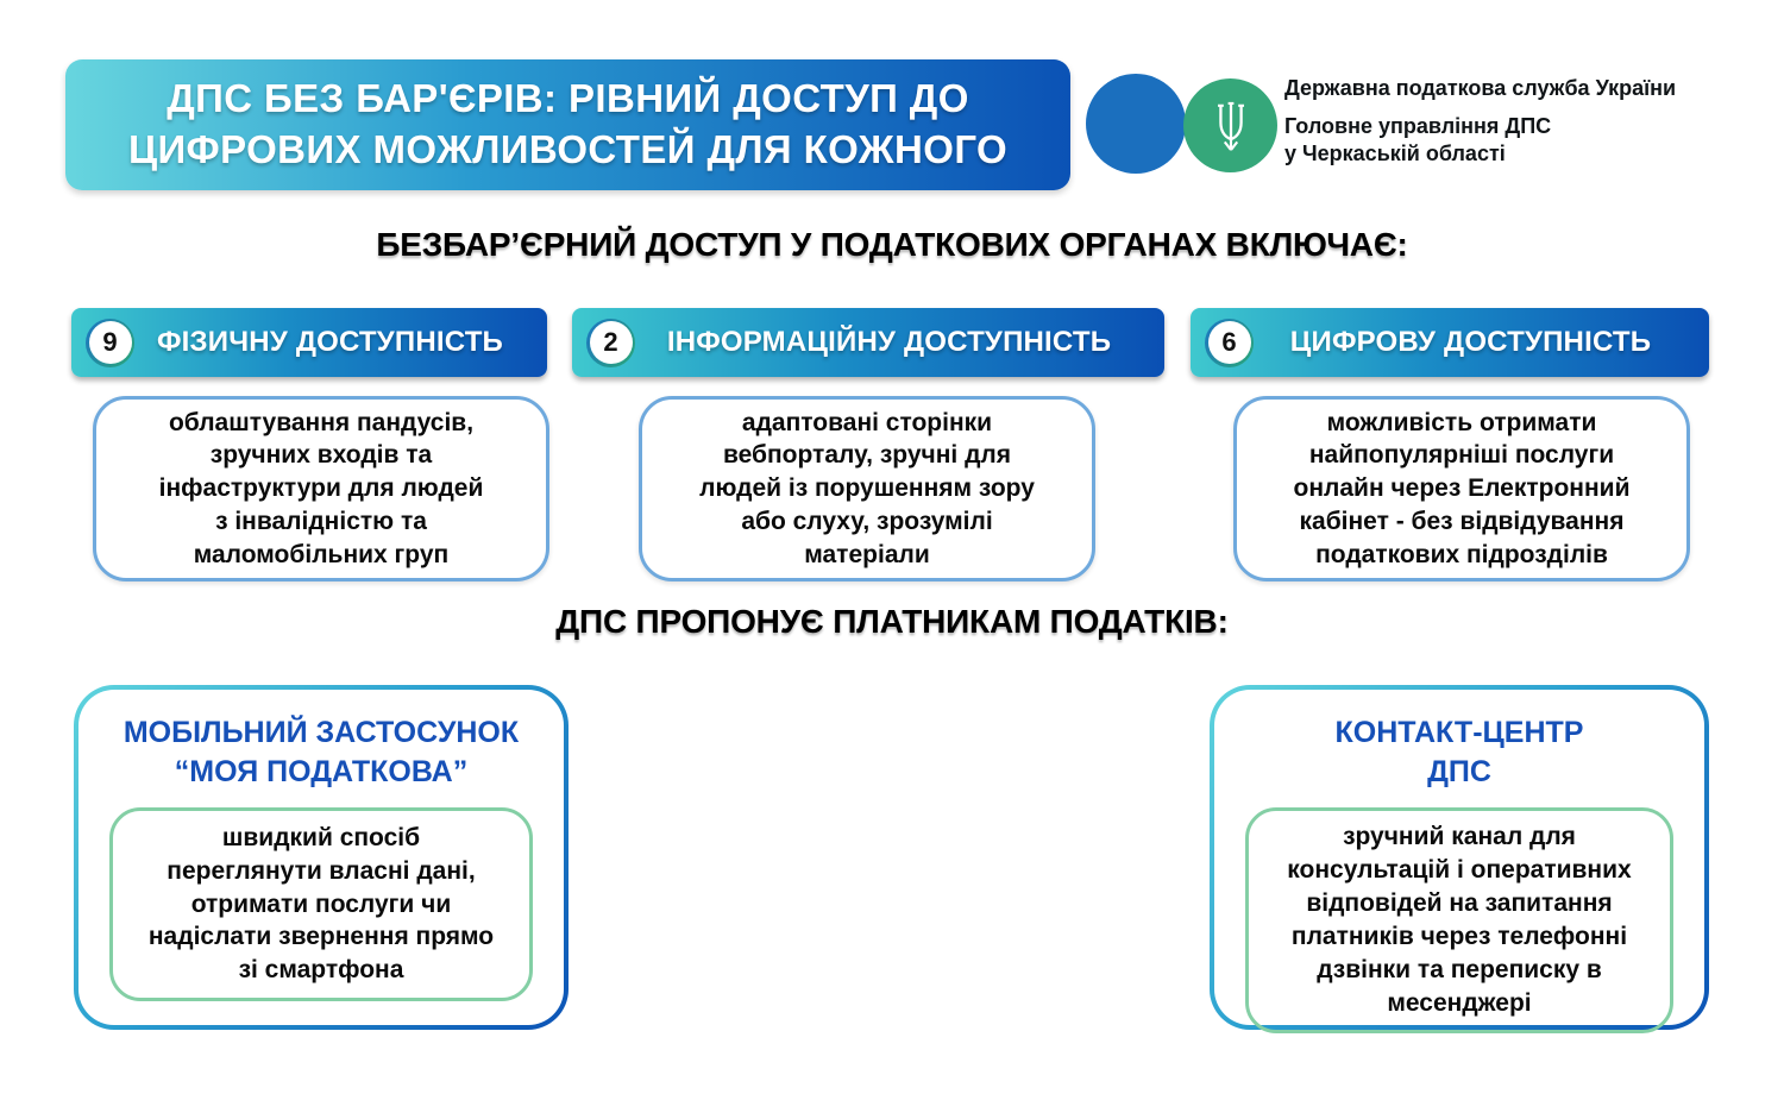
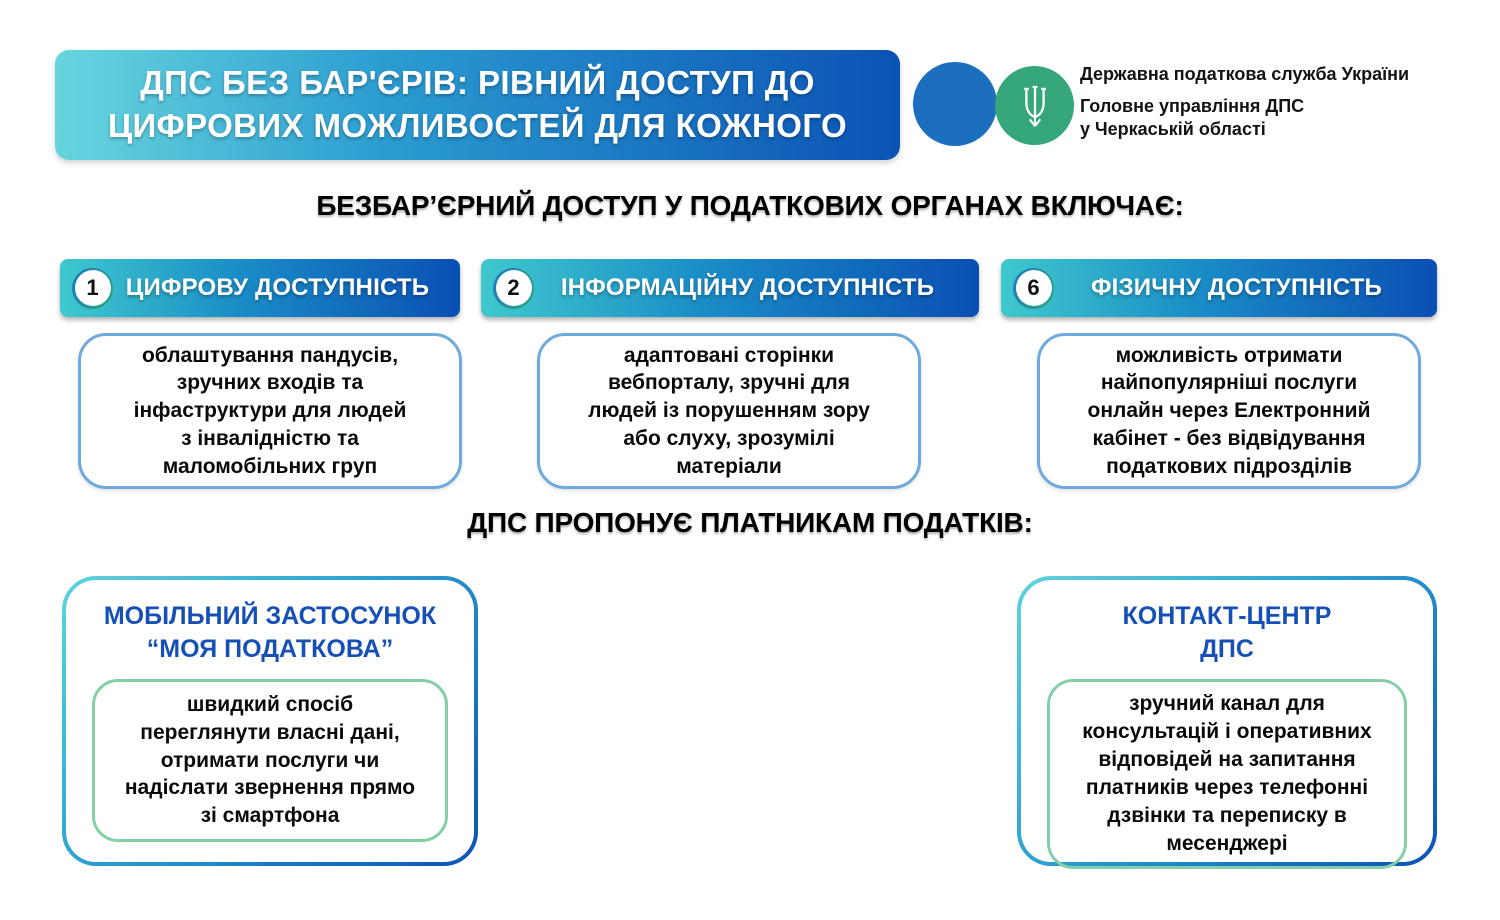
  ДПС БЕЗ БАР'ЄРІВ: РІВНИЙ ДОСТУП ДО
  ЦИФРОВИХ МОЖЛИВОСТЕЙ ДЛЯ КОЖНОГО
  Державна податкова служба України
  Головне управління ДПС
  у Черкаській області
  БЕЗБАР’ЄРНИЙ ДОСТУП У ПОДАТКОВИХ ОРГАНАХ ВКЛЮЧАЄ:
- 9
+ 1
- ФІЗИЧНУ ДОСТУПНІСТЬ
+ ЦИФРОВУ ДОСТУПНІСТЬ
  2
  ІНФОРМАЦІЙНУ ДОСТУПНІСТЬ
  6
- ЦИФРОВУ ДОСТУПНІСТЬ
+ ФІЗИЧНУ ДОСТУПНІСТЬ
  облаштування пандусів,
  зручних входів та
  інфаструктури для людей
  з інвалідністю та
  маломобільних груп
  адаптовані сторінки
  вебпорталу, зручні для
  людей із порушенням зору
  або слуху, зрозумілі
  матеріали
  можливість отримати
  найпопулярніші послуги
  онлайн через Електронний
  кабінет - без відвідування
  податкових підрозділів
  ДПС ПРОПОНУЄ ПЛАТНИКАМ ПОДАТКІВ:
  МОБІЛЬНИЙ ЗАСТОСУНОК
  “МОЯ ПОДАТКОВА”
  швидкий спосіб
  переглянути власні дані,
  отримати послуги чи
  надіслати звернення прямо
  зі смартфона
  КОНТАКТ-ЦЕНТР
  ДПС
  зручний канал для
  консультацій і оперативних
  відповідей на запитання
  платників через телефонні
  дзвінки та переписку в
  месенджері
